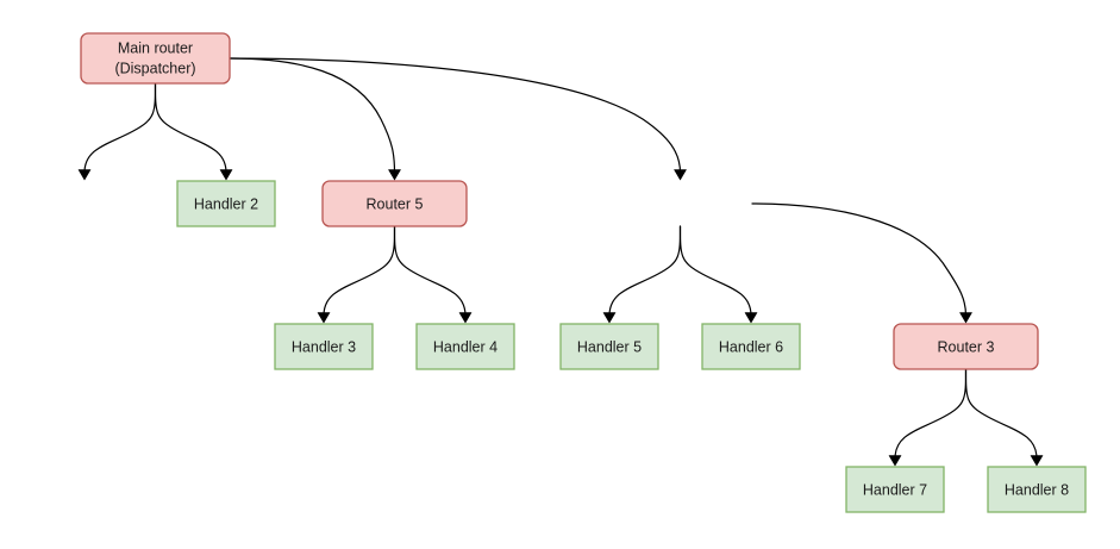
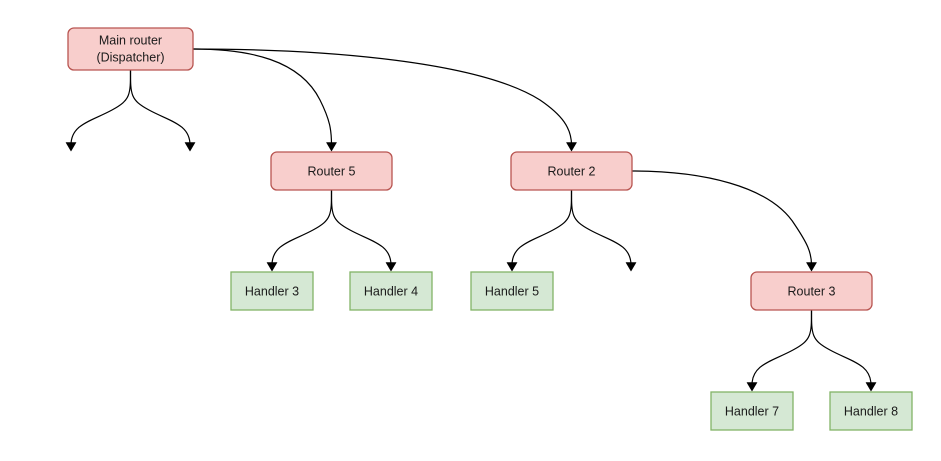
  Main router
  (Dispatcher)
- Handler 2
  Router 5
+ Router 2
  Handler 3
  Handler 4
  Handler 5
- Handler 6
  Router 3
  Handler 7
  Handler 8
